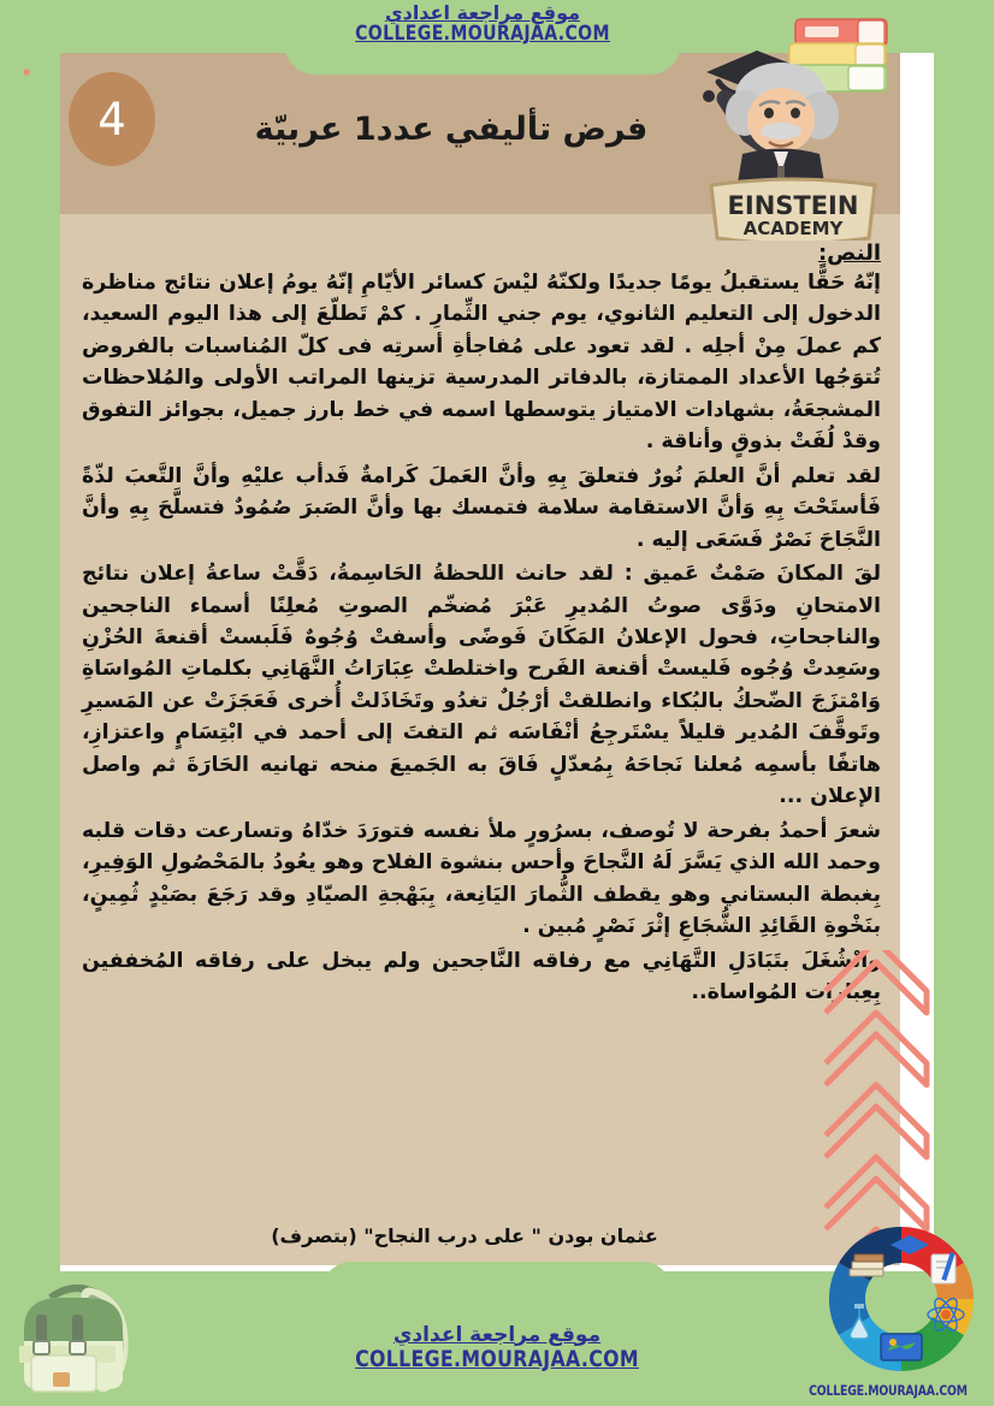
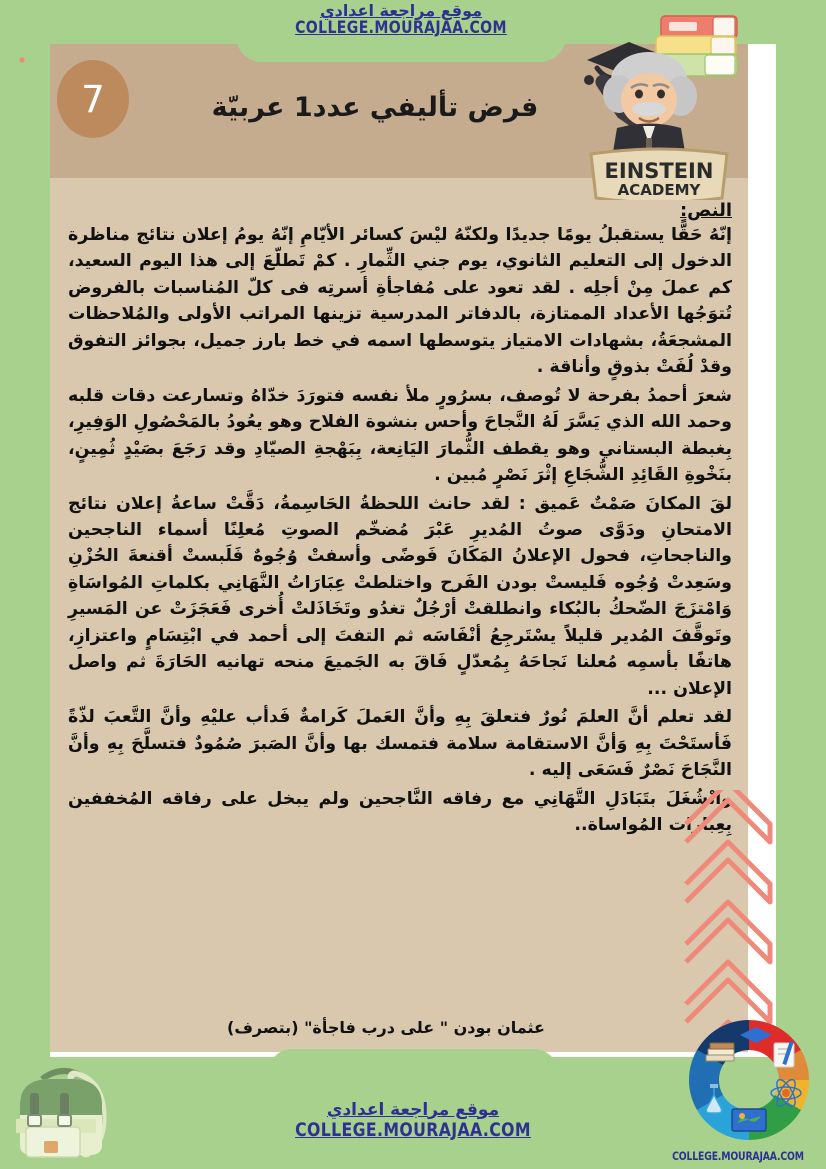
  موقع مراجعة اعدادي
  COLLEGE.MOURAJAA.COM
- 4
+ 7
  فرض تأليفي عدد1 عربيّة
  EINSTEIN
  ACADEMY
  النص:
  إنّهُ حَقًّا يستقبلُ يومًا جديدًا ولكنّهُ ليْسَ كسائر الأيّامِ إنّهُ يومُ إعلان نتائج مناظرة الدخول إلى التعليم الثانوي، يوم جني الثِّمارِ . كمْ تَطلّعَ إلى هذا اليوم السعيد، كم عملَ مِنْ أجلِه . لقد تعود على مُفاجأةِ أسرتِه فى كلّ المُناسبات بالفروض تُتوَجُها الأعداد الممتازة، بالدفاتر المدرسية تزينها المراتب الأولى والمُلاحظات المشجعَةُ، بشهادات الامتياز يتوسطها اسمه في خط بارز جميل، بجوائز التفوق وقدْ لُفَتْ بذوقٍ وأناقة .
- لقد تعلم أنَّ العلمَ نُورٌ فتعلقَ بِهِ وأنَّ العَملَ كَرامةٌ فَدأب عليْهِ وأنَّ التَّعبَ لذّةً فَأستَحْتَ بِهِ وَأنَّ الاستقامة سلامة فتمسك بها وأنَّ الصَبرَ صُمُودٌ فتسلَّحَ بِهِ وأنَّ النَّجَاحَ نَصْرٌ فَسَعَى إليه .
+ شعرَ أحمدُ بفرحة لا تُوصف، بسرُورٍ ملأ نفسه فتورَدَ خدّاهُ وتسارعت دقات قلبه وحمد الله الذي يَسَّرَ لَهُ النَّجاحَ وأحس بنشوة الفلاح وهو يعُودُ بالمَحْصُولِ الوَفِيرِ، بِغبطة البستاني وهو يقطف الثُّمارَ اليَانِعة، بِبَهْجةِ الصيّادِ وقد رَجَعَ بصَيْدٍ ثُمِينٍ، بنَخْوةِ القَائِدِ الشُّجَاعِ إثْرَ نَصْرٍ مُبين .
- لقَ المكانَ صَمْتٌ عَميق : لقد حانث اللحظةُ الحَاسِمةُ، دَقَّتْ ساعةُ إعلان نتائج الامتحانِ ودَوَّى صوتُ المُديرِ عَبْرَ مُضخّم الصوتِ مُعلِنًا أسماء الناجحين والناجحاتِ، فحول الإعلانُ المَكَانَ فَوضًى وأسفتْ وُجُوهٌ فَلَبستْ أقنعةَ الحُزْنِ وسَعِدتْ وُجُوه فَليستْ أقنعة الفَرح واختلطتْ عِبَارَاتُ النَّهَانِي بكلماتِ المُواسَاةِ وَامْتزَجَ الضّحكُ بالبُكاء وانطلقتْ أرْجُلٌ تغدُو وتَخَاذَلتْ أُخرى فَعَجَزَتْ عن المَسيرِ وتَوقَّفَ المُدير قليلاً يسْتَرجِعُ أنْفَاسَه ثم التفتَ إلى أحمد في ابْتِسَامٍ واعتزازِ، هاتفًا بأسمِه مُعلنا نَجاحَهُ بِمُعدّلٍ فَاقَ به الجَميعَ منحه تهانيه الحَارَةَ ثم واصل الإعلان ...
+ لقَ المكانَ صَمْتٌ عَميق : لقد حانث اللحظةُ الحَاسِمةُ، دَقَّتْ ساعةُ إعلان نتائج الامتحانِ ودَوَّى صوتُ المُديرِ عَبْرَ مُضخّم الصوتِ مُعلِنًا أسماء الناجحين والناجحاتِ، فحول الإعلانُ المَكَانَ فَوضًى وأسفتْ وُجُوهٌ فَلَبستْ أقنعةَ الحُزْنِ وسَعِدتْ وُجُوه فَليستْ بودن الفَرح واختلطتْ عِبَارَاتُ النَّهَانِي بكلماتِ المُواسَاةِ وَامْتزَجَ الضّحكُ بالبُكاء وانطلقتْ أرْجُلٌ تغدُو وتَخَاذَلتْ أُخرى فَعَجَزَتْ عن المَسيرِ وتَوقَّفَ المُدير قليلاً يسْتَرجِعُ أنْفَاسَه ثم التفتَ إلى أحمد في ابْتِسَامٍ واعتزازِ، هاتفًا بأسمِه مُعلنا نَجاحَهُ بِمُعدّلٍ فَاقَ به الجَميعَ منحه تهانيه الحَارَةَ ثم واصل الإعلان ...
- شعرَ أحمدُ بفرحة لا تُوصف، بسرُورٍ ملأ نفسه فتورَدَ خدّاهُ وتسارعت دقات قلبه وحمد الله الذي يَسَّرَ لَهُ النَّجاحَ وأحس بنشوة الفلاح وهو يعُودُ بالمَحْصُولِ الوَفِيرِ، بِغبطة البستاني وهو يقطف الثُّمارَ اليَانِعة، بِبَهْجةِ الصيّادِ وقد رَجَعَ بصَيْدٍ ثُمِينٍ، بنَخْوةِ القَائِدِ الشُّجَاعِ إثْرَ نَصْرٍ مُبين .
+ لقد تعلم أنَّ العلمَ نُورٌ فتعلقَ بِهِ وأنَّ العَملَ كَرامةٌ فَدأب عليْهِ وأنَّ التَّعبَ لذّةً فَأستَحْتَ بِهِ وَأنَّ الاستقامة سلامة فتمسك بها وأنَّ الصَبرَ صُمُودٌ فتسلَّحَ بِهِ وأنَّ النَّجَاحَ نَصْرٌ فَسَعَى إليه .
  اشُغَلَ بتَبَادَلِ التَّهَانِي مع رفاقه النَّاجحين ولم يبخل على رفاقه المُخففين بِعِبرات المُواساة..
- عثمان بودن " على درب النجاح" (بتصرف)
+ عثمان بودن " على درب فاجأة" (بتصرف)
  موقع مراجعة اعدادي
  COLLEGE.MOURAJAA.COM
  COLLEGE.MOURAJAA.COM
